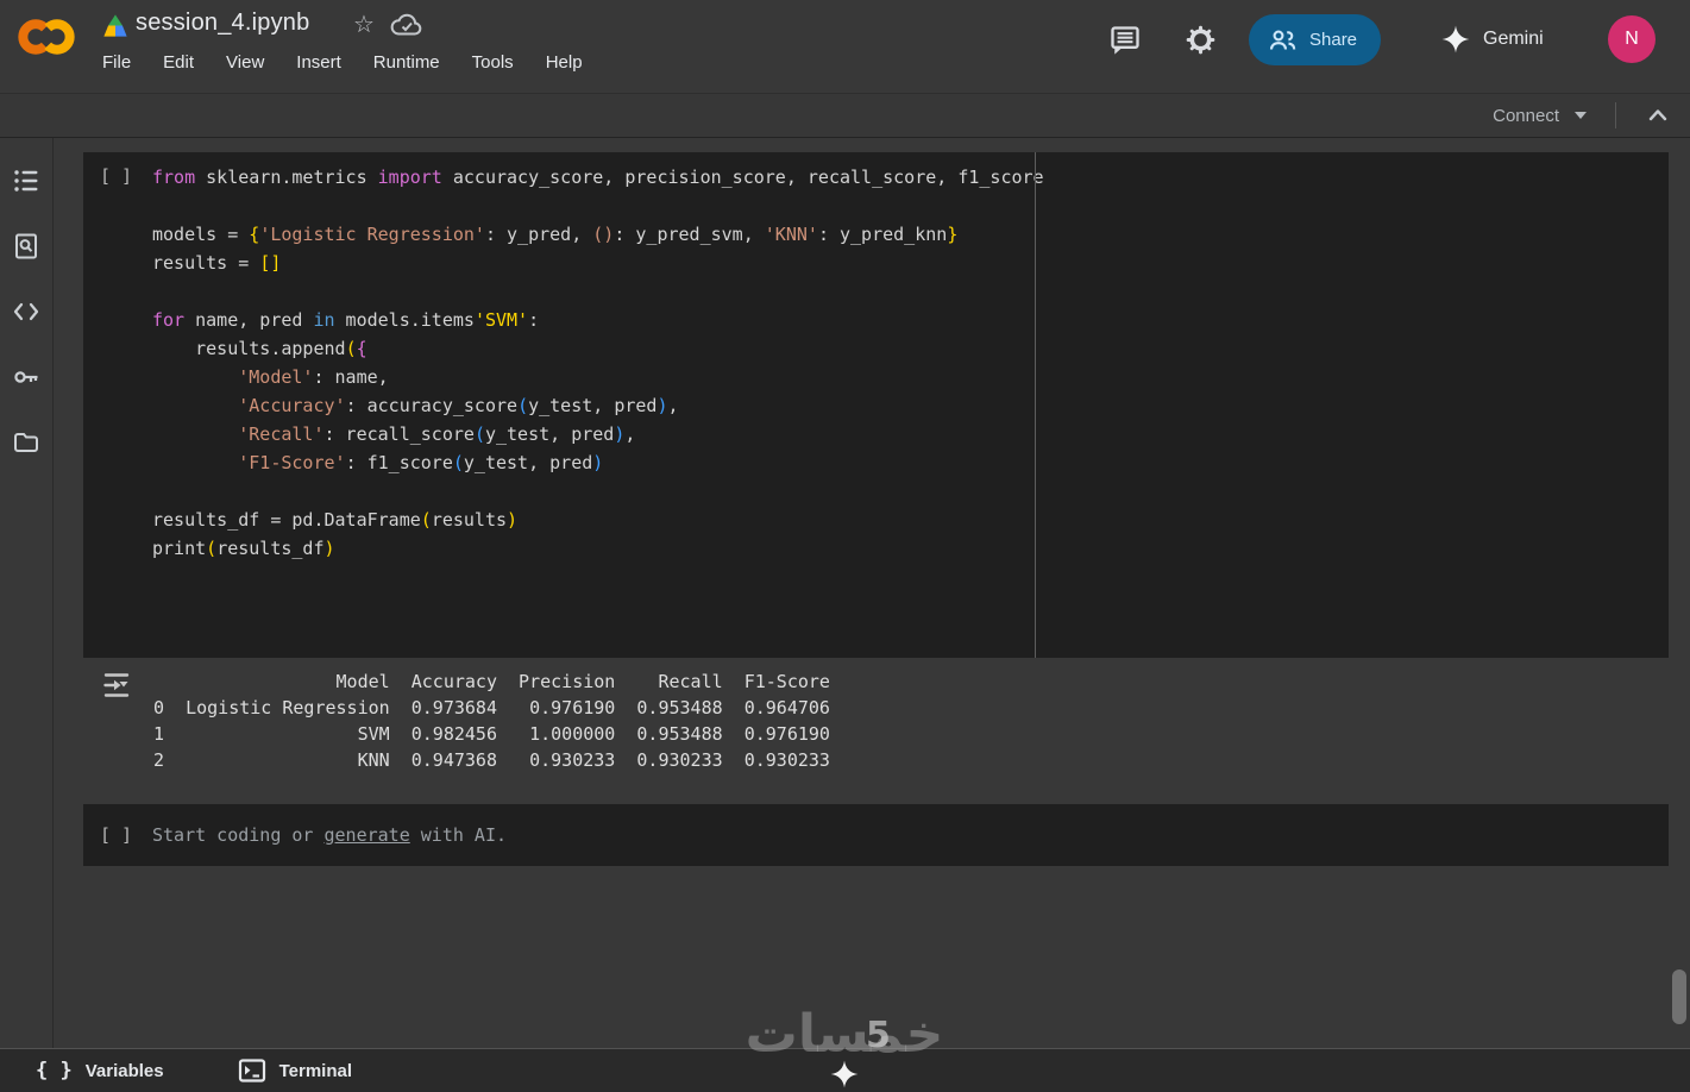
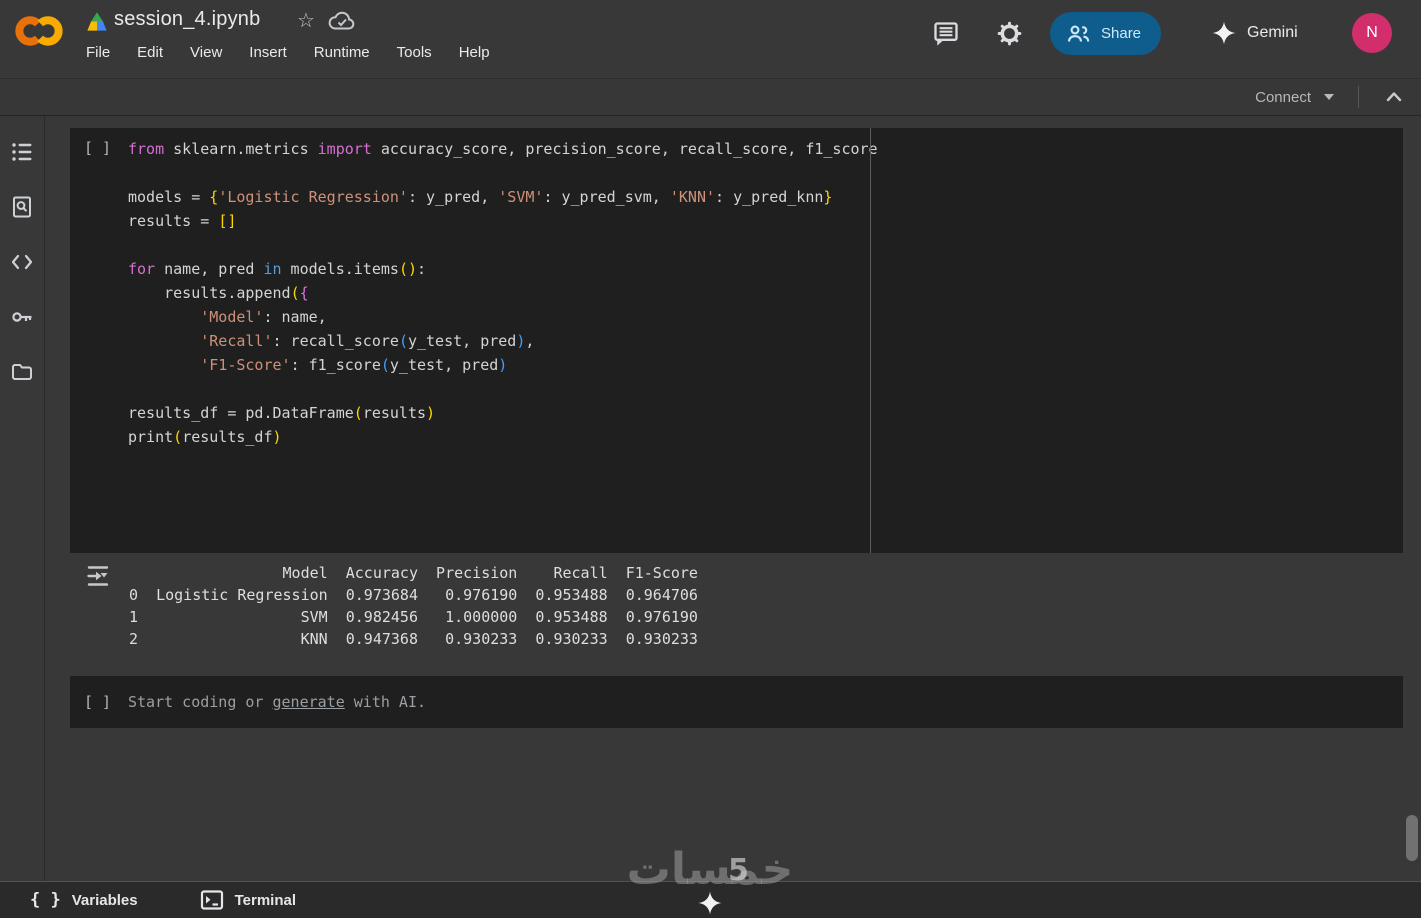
  session_4.ipynb
  ☆
  File
  Edit
  View
  Insert
  Runtime
  Tools
  Help
  Share
  Gemini
  N
  Connect
  [ ]
  from sklearn.metrics import accuracy_score, precision_score, recall_score, f1_score
- models = {'Logistic Regression': y_pred, (): y_pred_svm, 'KNN': y_pred_knn}
+ models = {'Logistic Regression': y_pred, 'SVM': y_pred_svm, 'KNN': y_pred_knn}
  results = []
- for name, pred in models.items'SVM':
+ for name, pred in models.items():
  results.append({
  'Model': name,
- 'Accuracy': accuracy_score(y_test, pred),
  'Recall': recall_score(y_test, pred),
  'F1-Score': f1_score(y_test, pred)
  results_df = pd.DataFrame(results)
  print(results_df)
  Model Accuracy Precision Recall F1-Score
  0 Logistic Regression 0.973684 0.976190 0.953488 0.964706
  1 SVM 0.982456 1.000000 0.953488 0.976190
  2 KNN 0.947368 0.930233 0.930233 0.930233
  [ ]
  Start coding or generate with AI.
  { }
  Variables
  Terminal
  خمسات
  5
